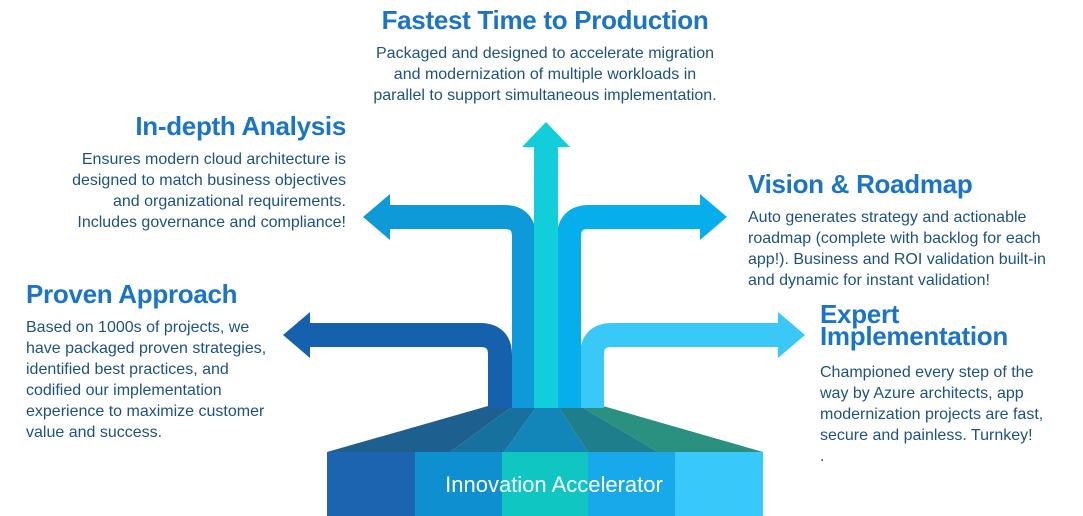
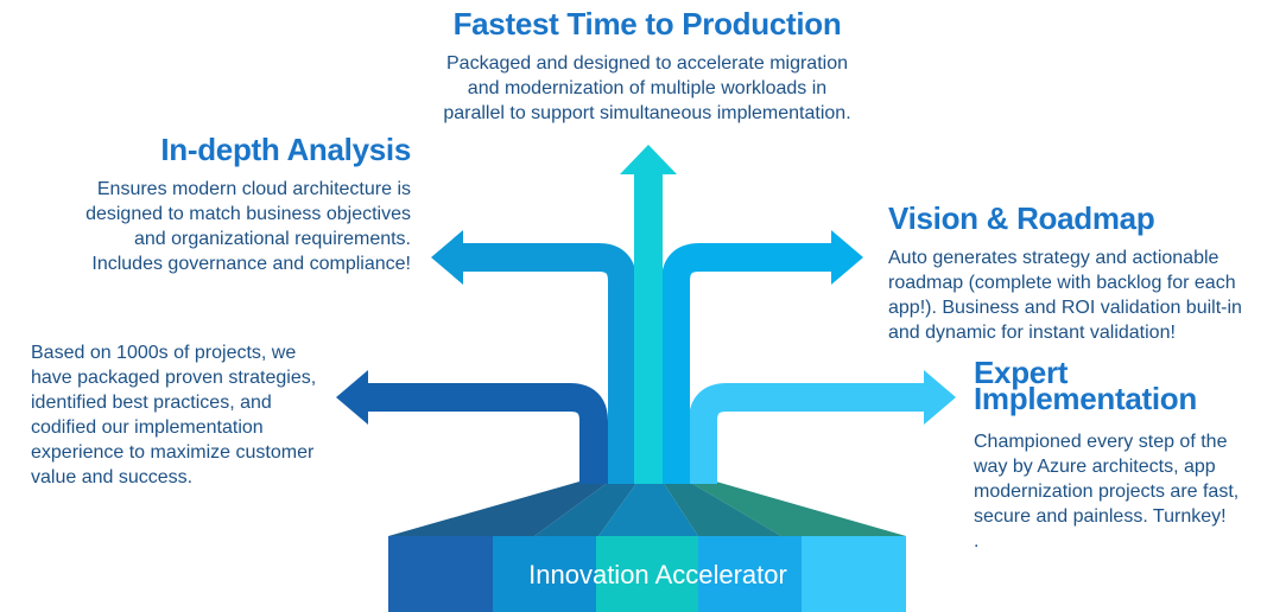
  Innovation Accelerator
  Fastest Time to Production
  Packaged and designed to accelerate migration
  and modernization of multiple workloads in
  parallel to support simultaneous implementation.
  In-depth Analysis
  Ensures modern cloud architecture is
  designed to match business objectives
  and organizational requirements.
  Includes governance and compliance!
  Vision & Roadmap
  Auto generates strategy and actionable
  roadmap (complete with backlog for each
  app!). Business and ROI validation built-in
  and dynamic for instant validation!
- Proven Approach
  Based on 1000s of projects, we
  have packaged proven strategies,
  identified best practices, and
  codified our implementation
  experience to maximize customer
  value and success.
  Expert Implementation
  Championed every step of the
  way by Azure architects, app
  modernization projects are fast,
  secure and painless. Turnkey!
  .
